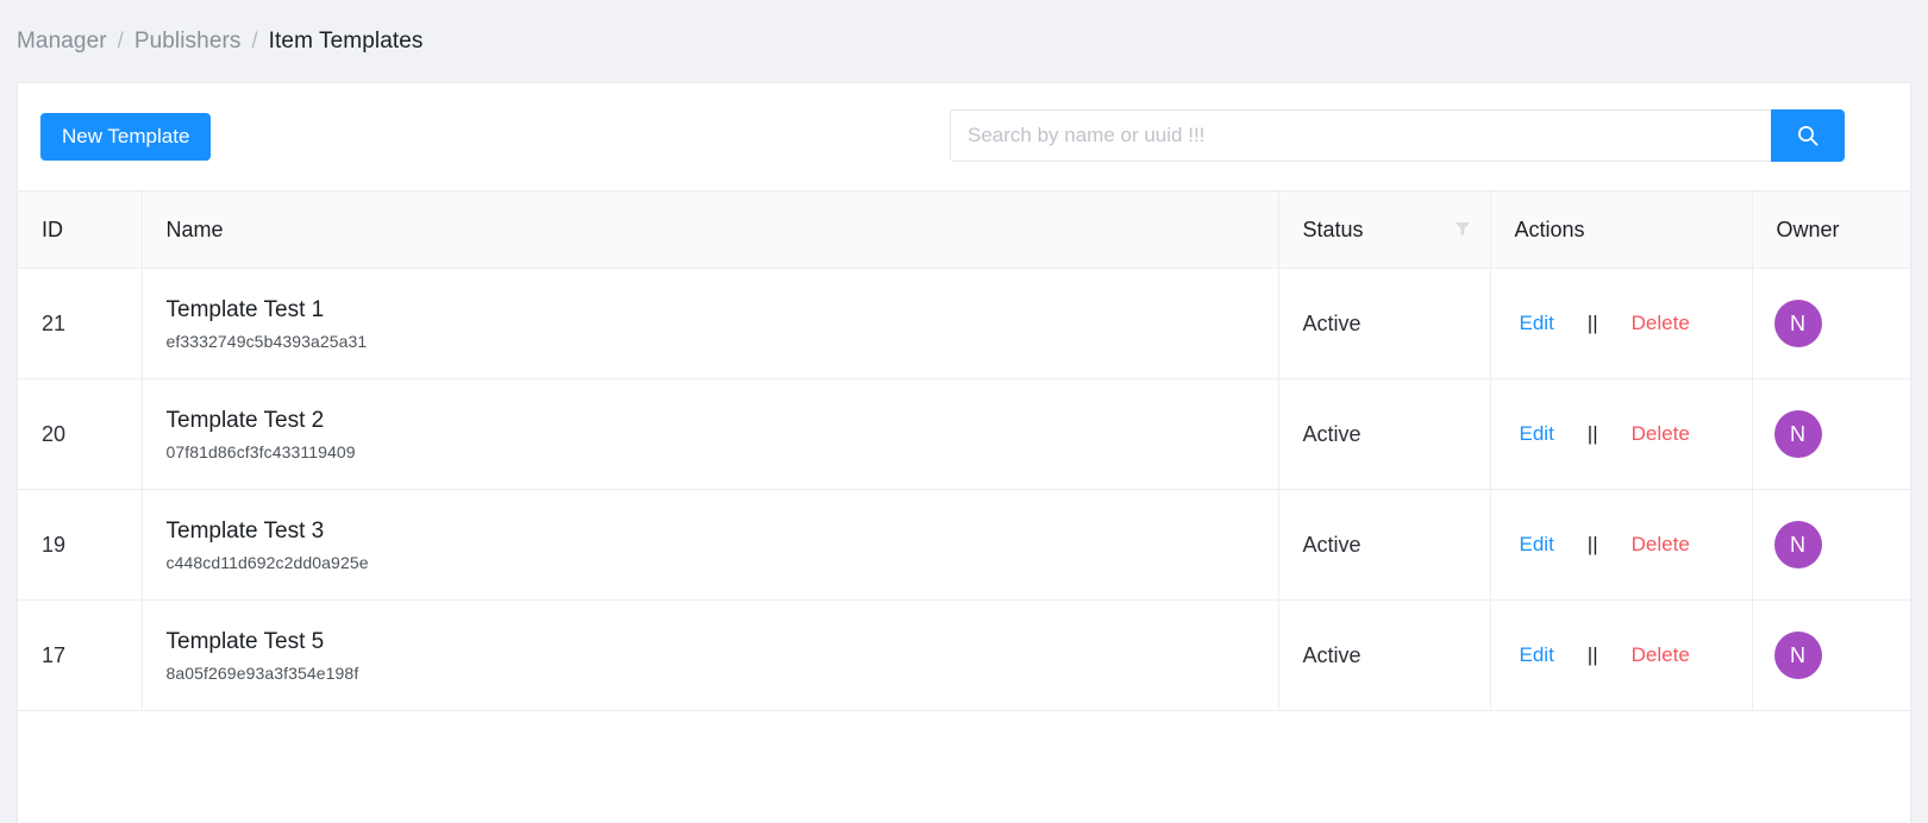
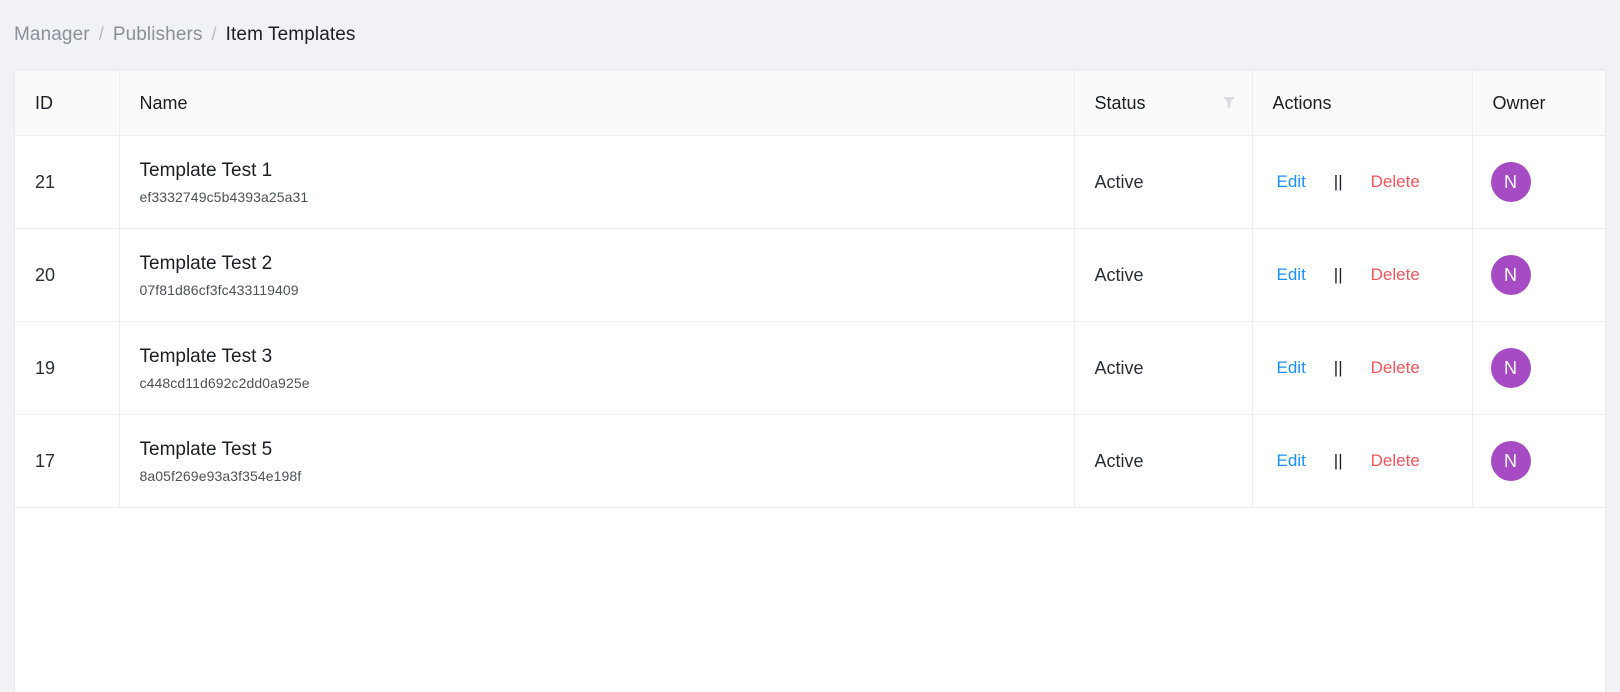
  Manager
  /
  Publishers
  /
  Item Templates
- New Template
- Search by name or uuid !!!
  ID	Name	Status	Actions	Owner
  21	Template Test 1 ef3332749c5b4393a25a31	Active	Edit || Delete	N
  20	Template Test 2 07f81d86cf3fc433119409	Active	Edit || Delete	N
  19	Template Test 3 c448cd11d692c2dd0a925e	Active	Edit || Delete	N
  17	Template Test 5 8a05f269e93a3f354e198f	Active	Edit || Delete	N
